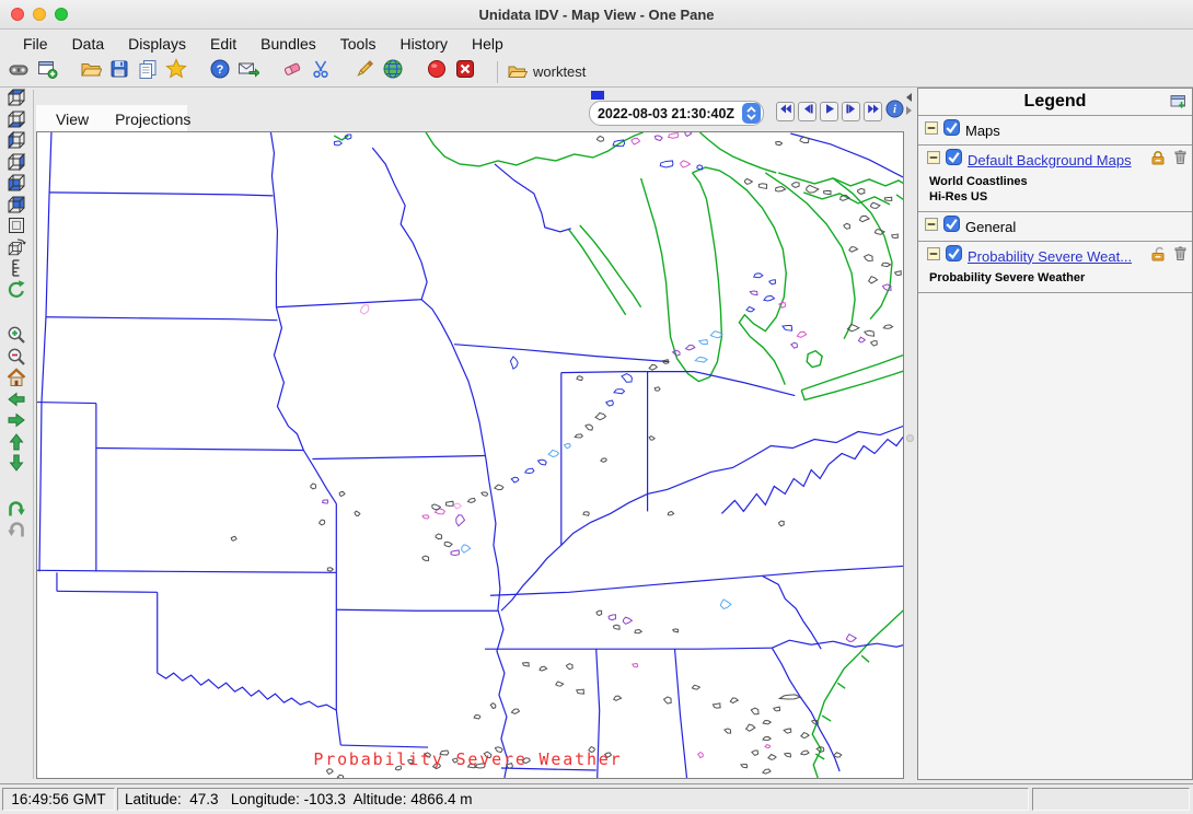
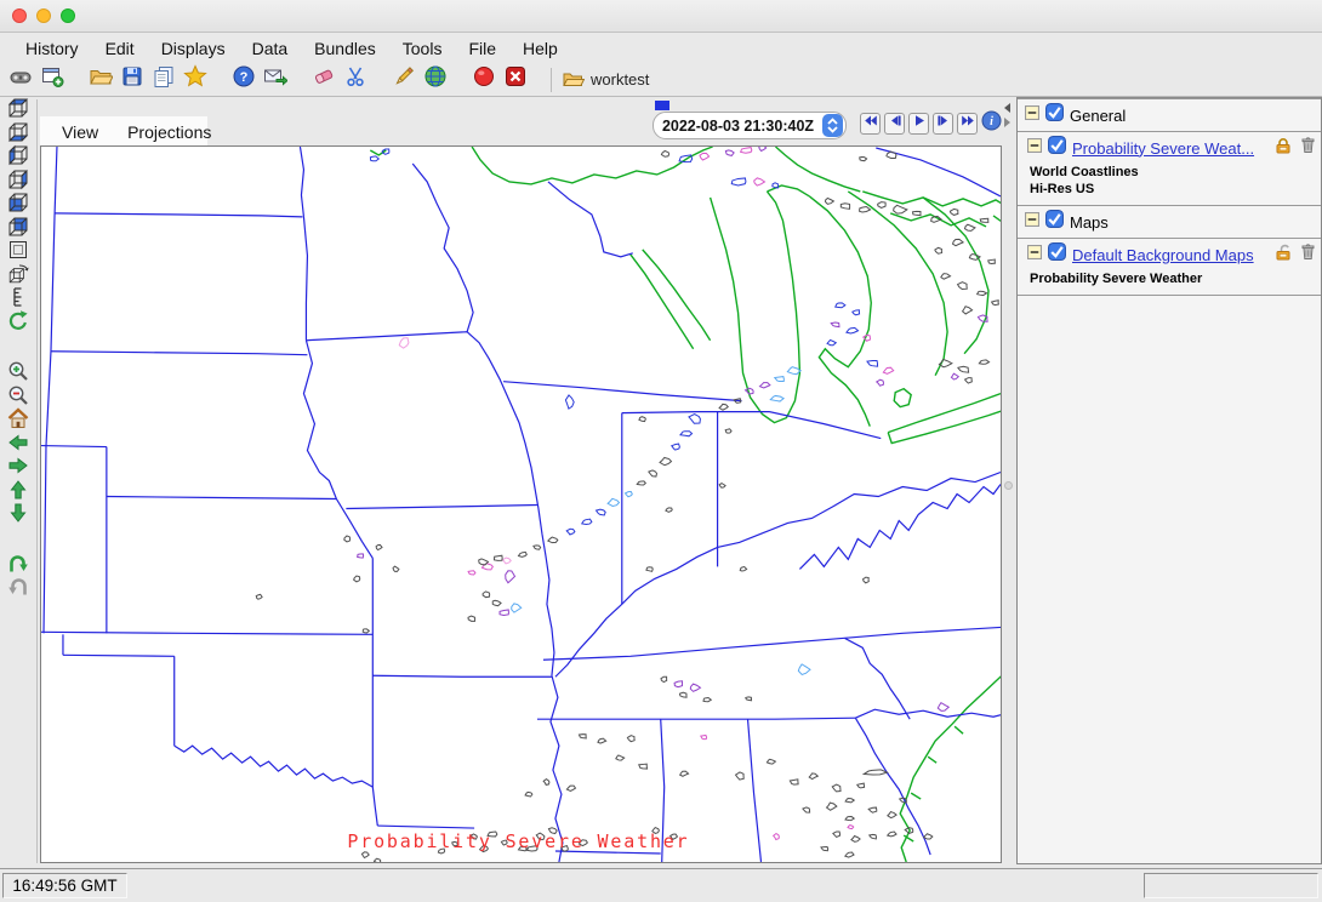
- Unidata IDV - Map View - One Pane
- File
+ History
- Data
+ Edit
  Displays
- Edit
+ Data
  Bundles
  Tools
- History
+ File
  Help
  ?
  worktest
  View
  Projections
  2022-08-03 21:30:40Z
  i
  Probability Severe Weather
- Legend
- Maps
+ General
- Default Background Maps
+ Probability Severe Weat...
  World Coastlines
  Hi-Res US
- General
+ Maps
- Probability Severe Weat...
+ Default Background Maps
  Probability Severe Weather
  16:49:56 GMT
- Latitude: 47.3 Longitude: -103.3 Altitude: 4866.4 m
